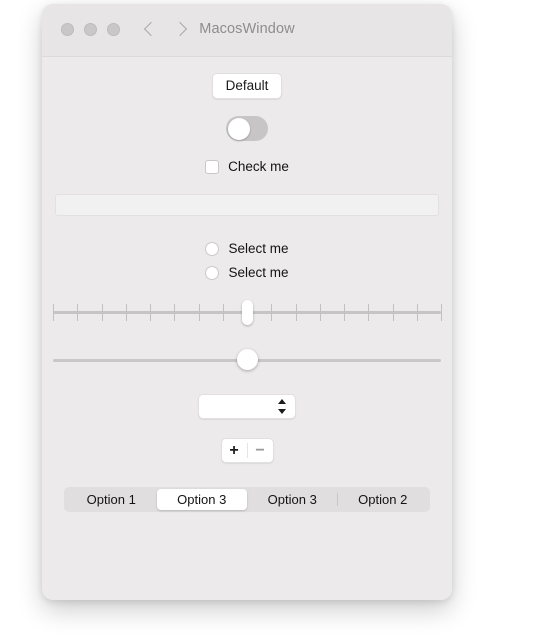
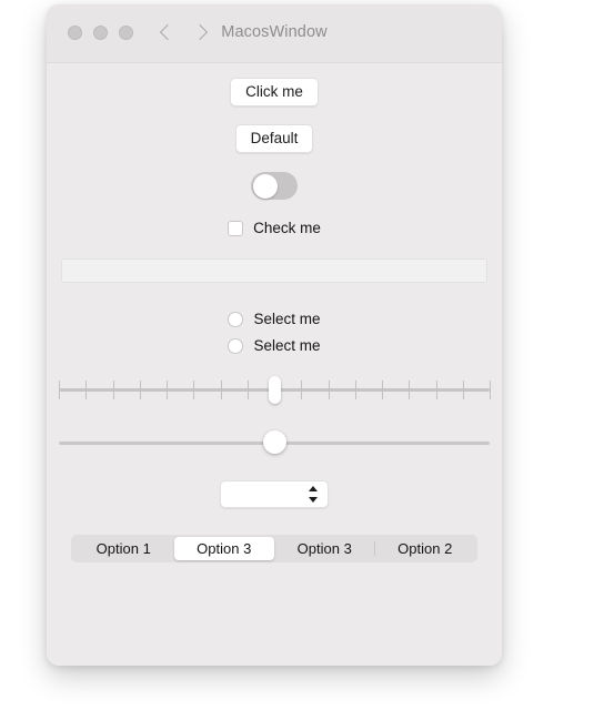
  MacosWindow
+ Click me
  Default
  Check me
  Select me
  Select me
- +
- −
  Option 1
  Option 3
  Option 3
  Option 2
